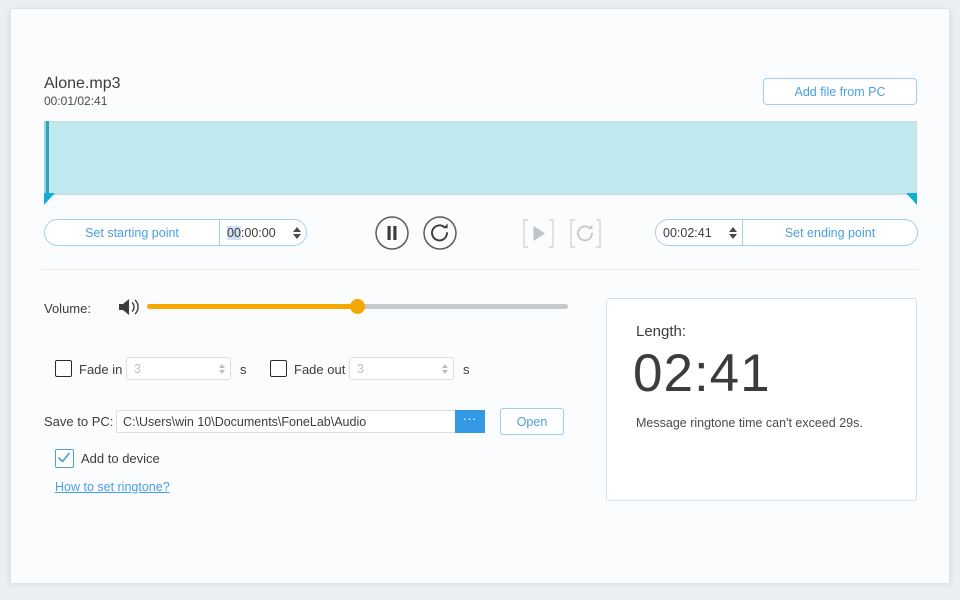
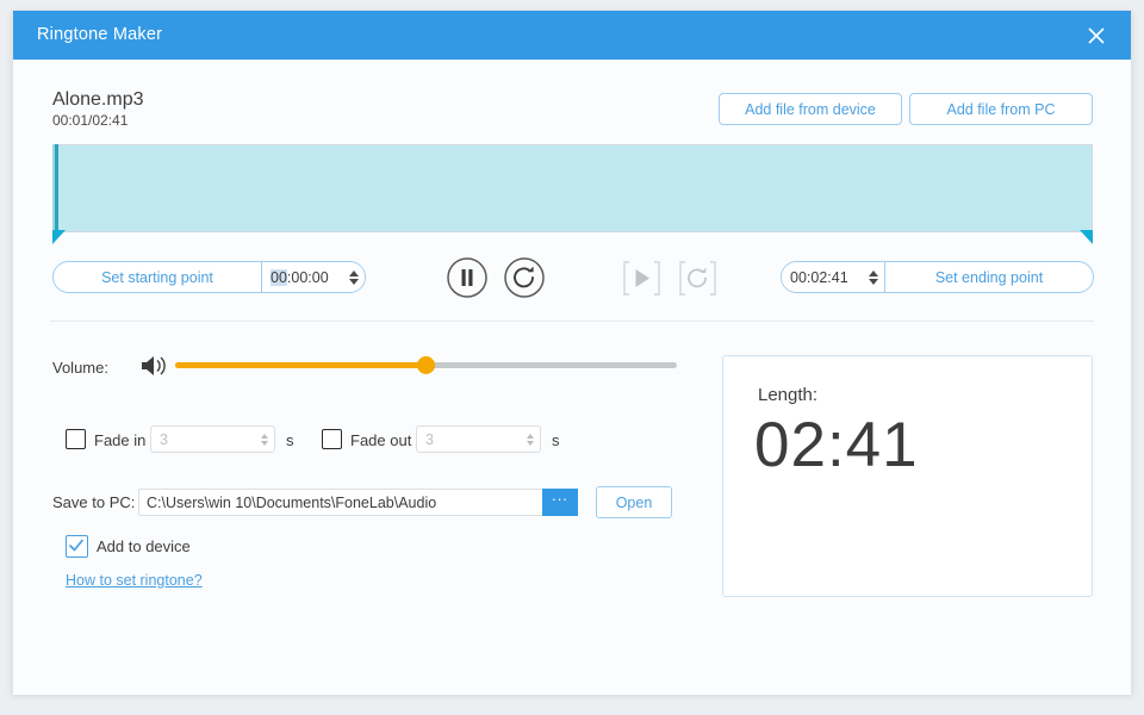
+ Ringtone Maker
  Alone.mp3
  00:01/02:41
+ Add file from device
  Add file from PC
  Set starting point
  00:00:00
  00:02:41
  Set ending point
  Volume:
  Fade in
  3
  s
  Fade out
  3
  s
  Save to PC:
  C:\Users\win 10\Documents\FoneLab\Audio
  ...
  Open
  Add to device
  How to set ringtone?
  Length:
  02:41
- Message ringtone time can't exceed 29s.
